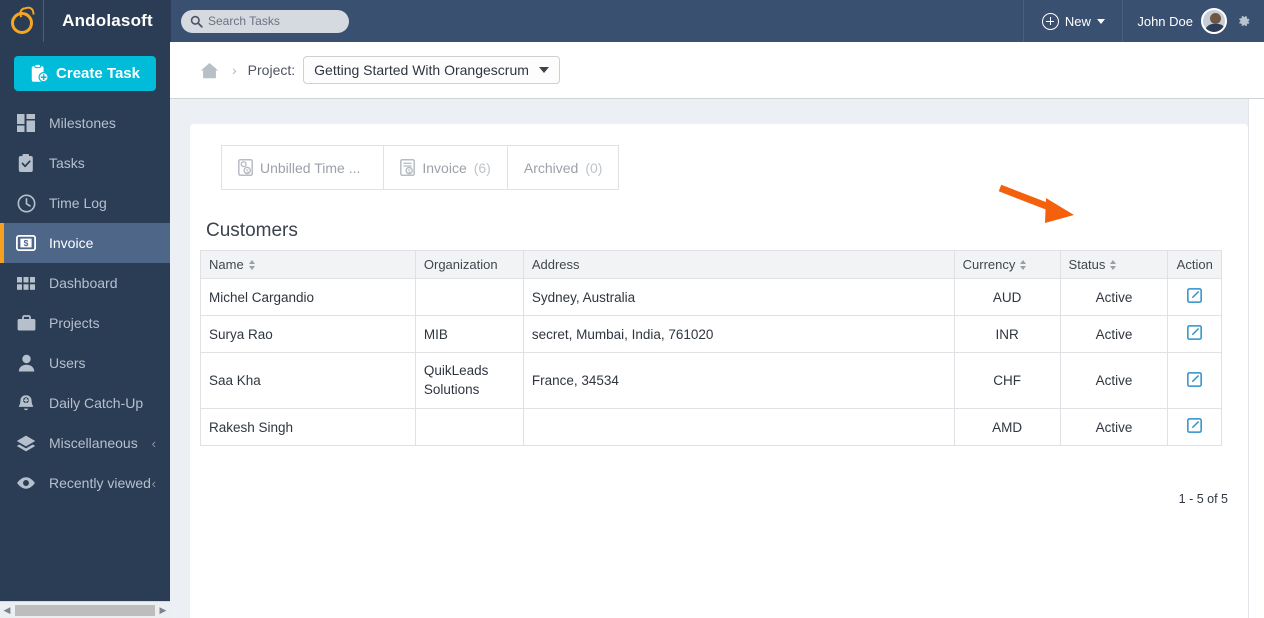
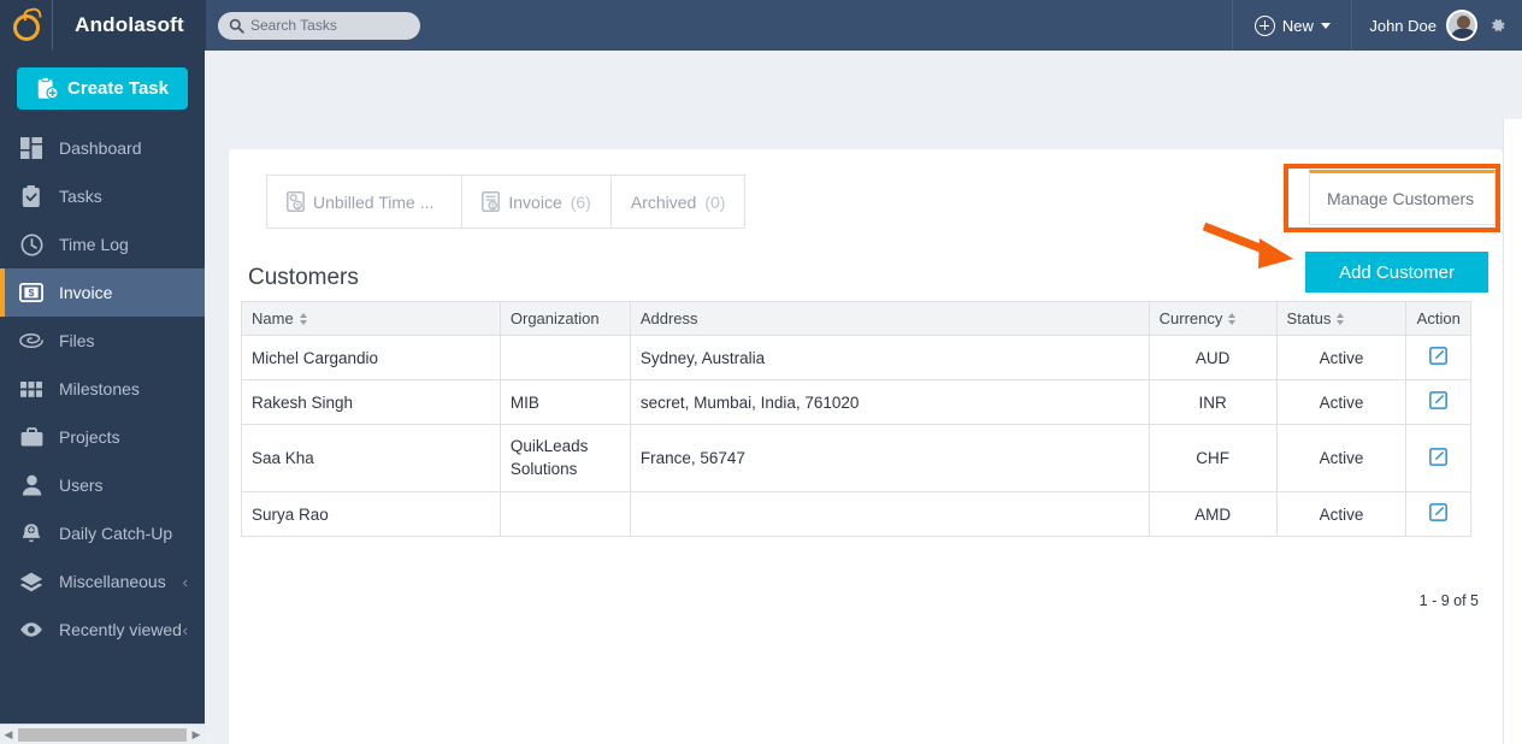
  Andolasoft
  Search Tasks
  New
  John Doe
  Create Task
- Milestones
+ Dashboard
  Tasks
  Time Log
  $
  Invoice
+ Files
- Dashboard
+ Milestones
  Projects
  Users
  Daily Catch-Up
  Miscellaneous
  ‹
  Recently viewed
  ‹
  ◀
  ▶
- ›
- Project:
- Getting Started With Orangescrum
  Unbilled Time ...
  Invoice
  (6)
  Archived
  (0)
+ Manage Customers
  Customers
+ Add Customer
  Name	Organization	Address	Currency	Status	Action
  Michel Cargandio		Sydney, Australia	AUD	Active
- Surya Rao	MIB	secret, Mumbai, India, 761020	INR	Active
+ Rakesh Singh	MIB	secret, Mumbai, India, 761020	INR	Active
- Saa Kha	QuikLeads Solutions	France, 34534	CHF	Active
+ Saa Kha	QuikLeads Solutions	France, 56747	CHF	Active
- Rakesh Singh			AMD	Active
+ Surya Rao			AMD	Active
- 1 - 5 of 5
+ 1 - 9 of 5
